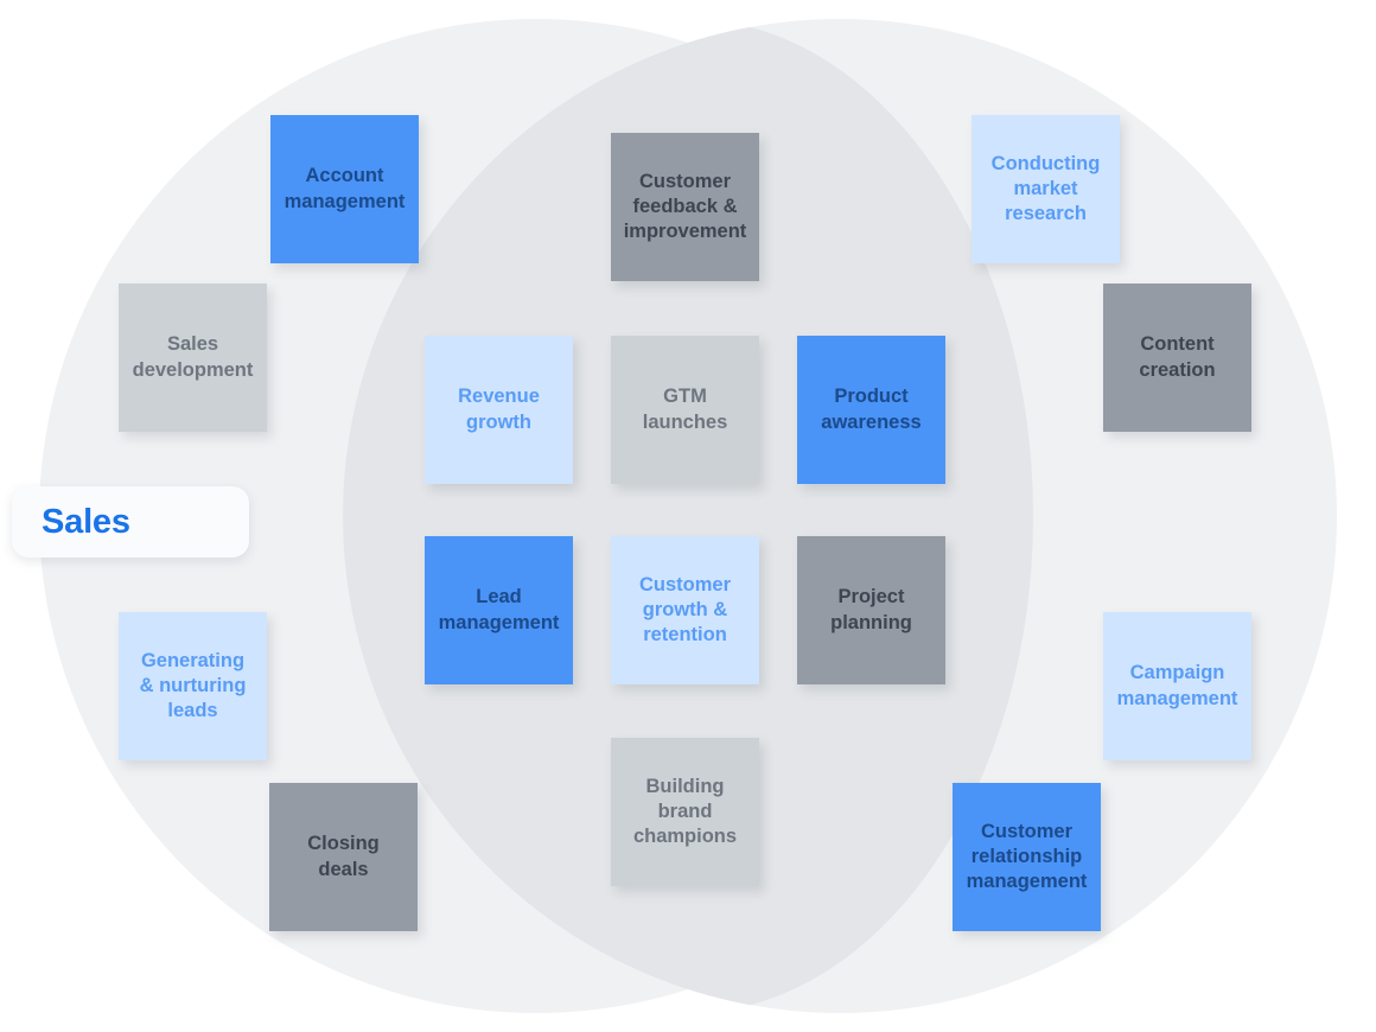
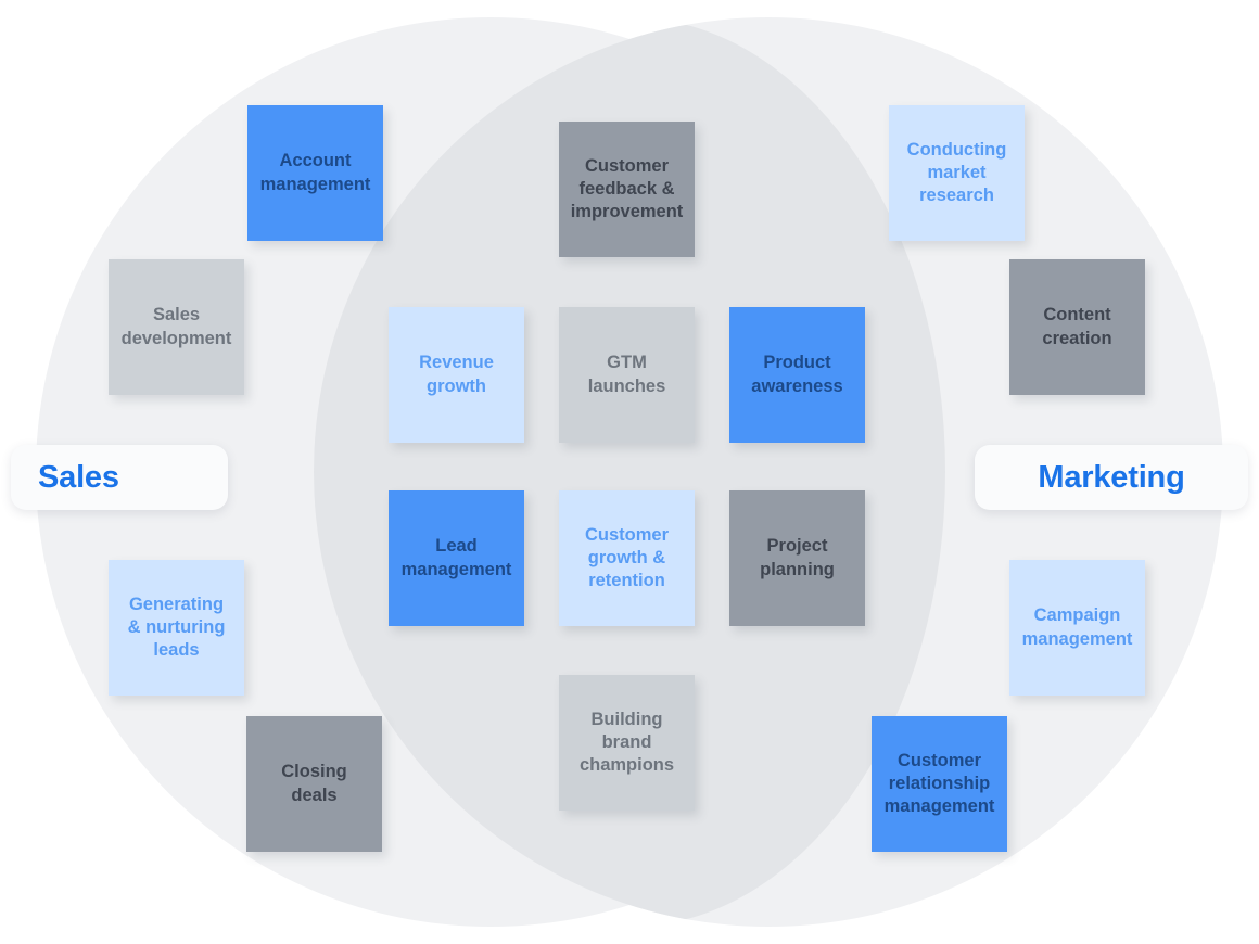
  Account
  management
  Sales
  development
  Generating
  & nurturing
  leads
  Closing
  deals
  Customer
  feedback &
  improvement
  Revenue
  growth
  GTM
  launches
  Product
  awareness
  Lead
  management
  Customer
  growth &
  retention
  Project
  planning
  Building
  brand
  champions
  Conducting
  market
  research
  Content
  creation
  Campaign
  management
  Customer
  relationship
  management
  Sales
+ Marketing
